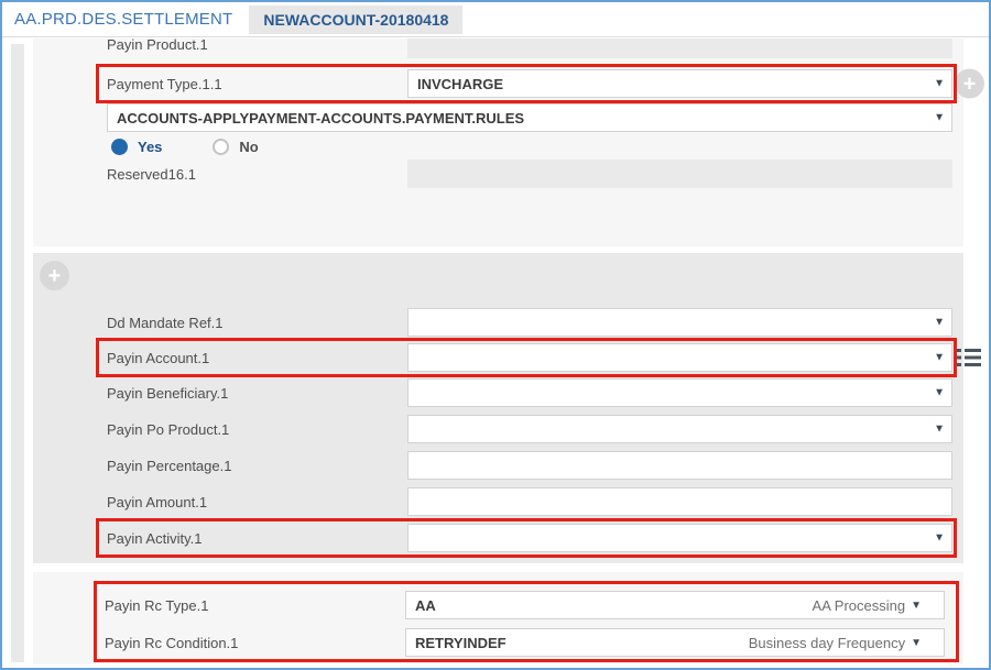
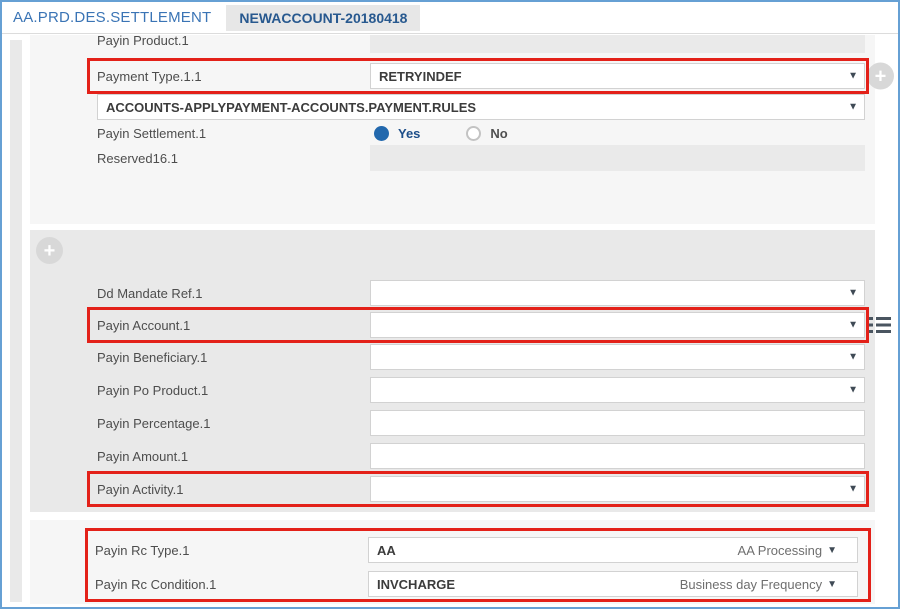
  AA.PRD.DES.SETTLEMENT
  NEWACCOUNT-20180418
  Payin Product.1
  Payment Type.1.1
- INVCHARGE
+ RETRYINDEF
  ▼
  +
  ACCOUNTS-APPLYPAYMENT-ACCOUNTS.PAYMENT.RULES
  ▼
+ Payin Settlement.1
  Yes
  No
  Reserved16.1
  +
  Dd Mandate Ref.1
  ▼
  Payin Account.1
  ▼
  Payin Beneficiary.1
  ▼
  Payin Po Product.1
  ▼
  Payin Percentage.1
  Payin Amount.1
  Payin Activity.1
  ▼
  Payin Rc Type.1
  AA
  AA Processing
  ▼
  Payin Rc Condition.1
- RETRYINDEF
+ INVCHARGE
  Business day Frequency
  ▼
